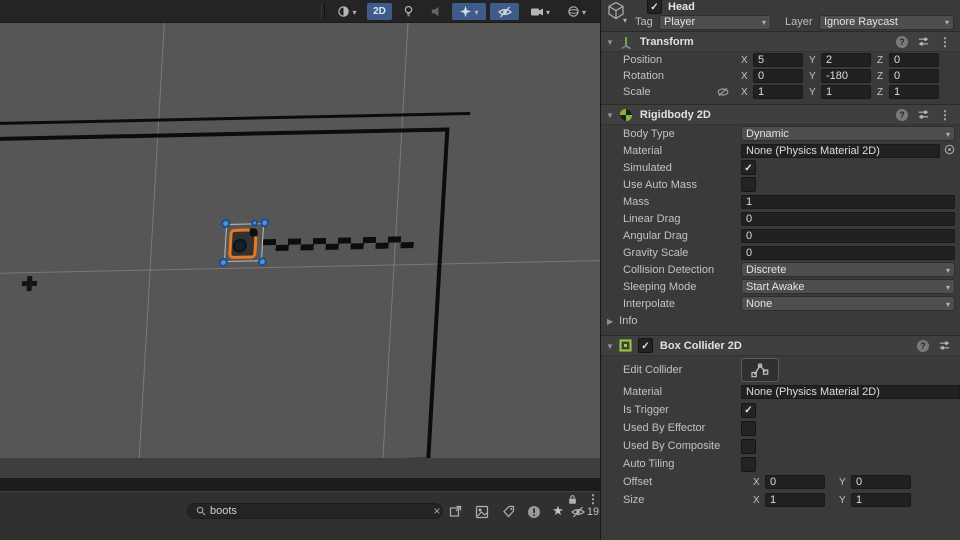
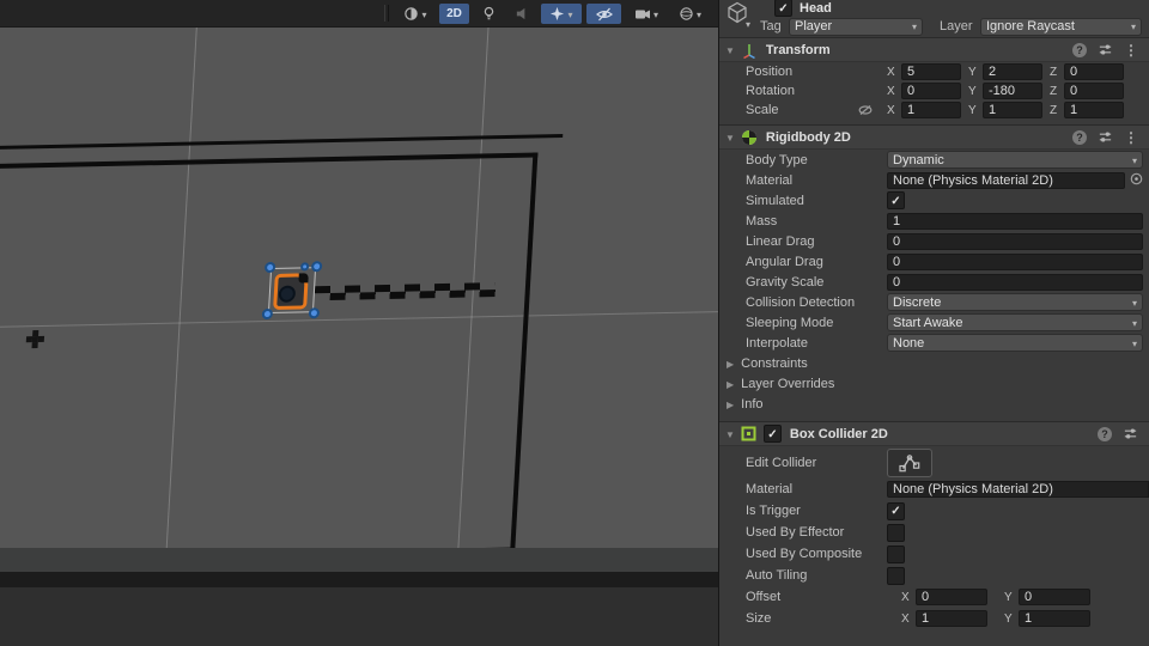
  2D
- boots
- 19
  Head
  Tag
  Player
  Layer
  Ignore Raycast
  Transform
  Position
  X
  5
  Y
  2
  Z
  0
  Rotation
  X
  0
  Y
  -180
  Z
  0
  Scale
  X
  1
  Y
  1
  Z
  1
  Rigidbody 2D
  Body Type
  Dynamic
  Material
  None (Physics Material 2D)
  Simulated
- Use Auto Mass
  Mass
  1
  Linear Drag
  0
  Angular Drag
  0
  Gravity Scale
  0
  Collision Detection
  Discrete
  Sleeping Mode
  Start Awake
  Interpolate
  None
+ Constraints
+ Layer Overrides
  Info
  Box Collider 2D
  Edit Collider
  Material
  None (Physics Material 2D)
  Is Trigger
  Used By Effector
  Used By Composite
  Auto Tiling
  Offset
  X
  0
  Y
  0
  Size
  X
  1
  Y
  1
